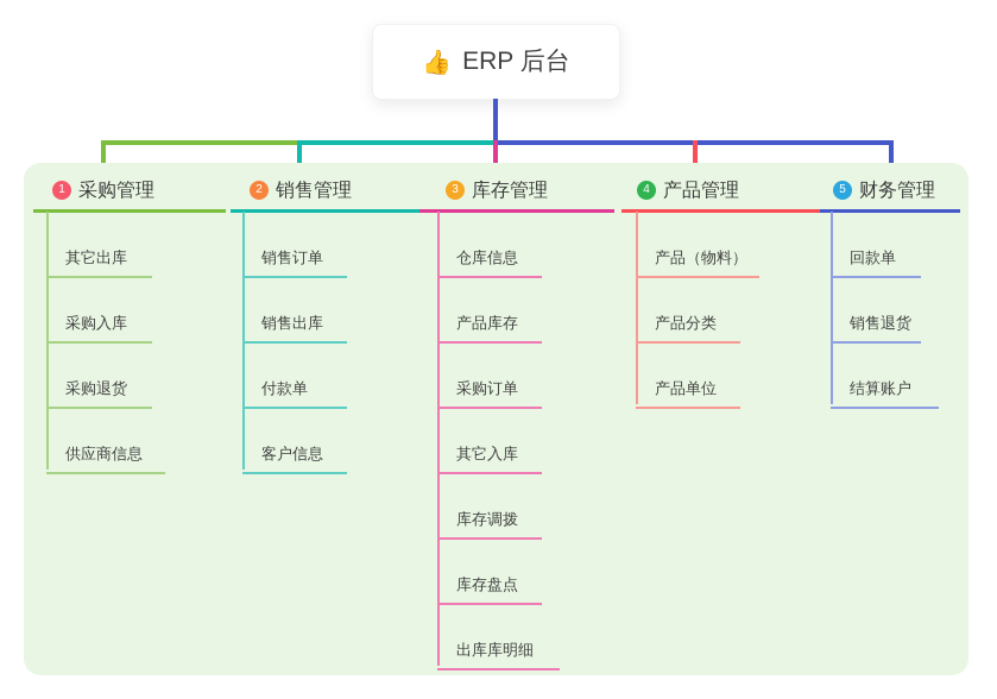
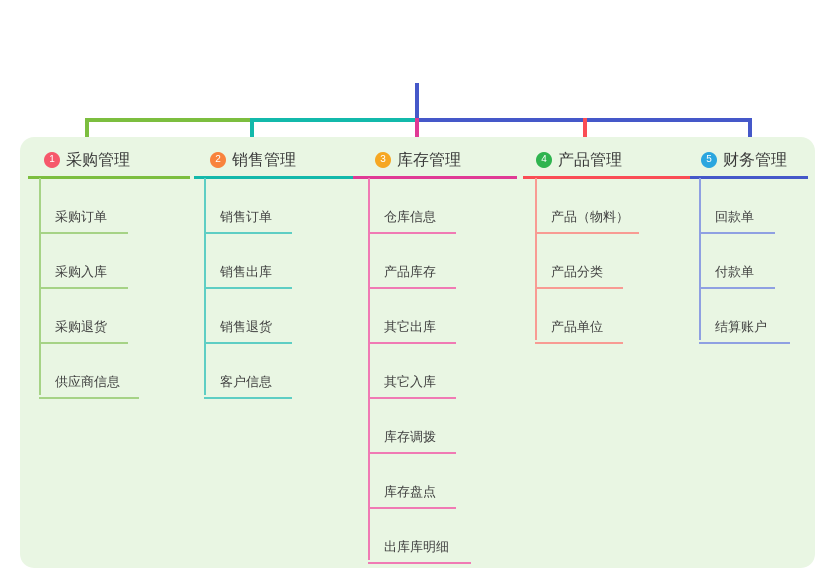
- 👍
- ERP 后台
  1
  采购管理
- 其它出库
+ 采购订单
  采购入库
  采购退货
  供应商信息
  2
  销售管理
  销售订单
  销售出库
- 付款单
+ 销售退货
  客户信息
  3
  库存管理
  仓库信息
  产品库存
- 采购订单
+ 其它出库
  其它入库
  库存调拨
  库存盘点
  出库库明细
  4
  产品管理
  产品（物料）
  产品分类
  产品单位
  5
  财务管理
  回款单
- 销售退货
+ 付款单
  结算账户
